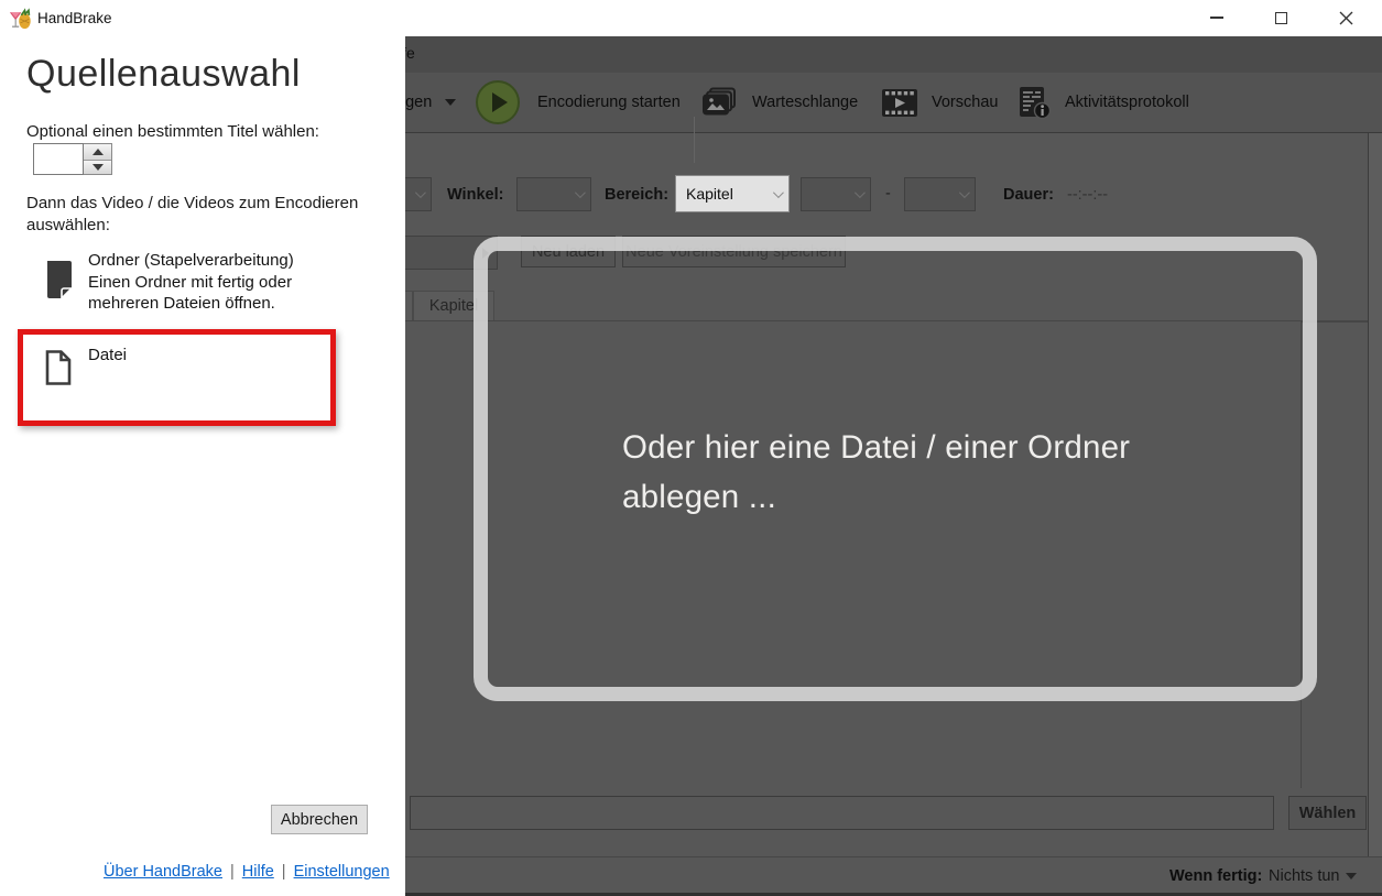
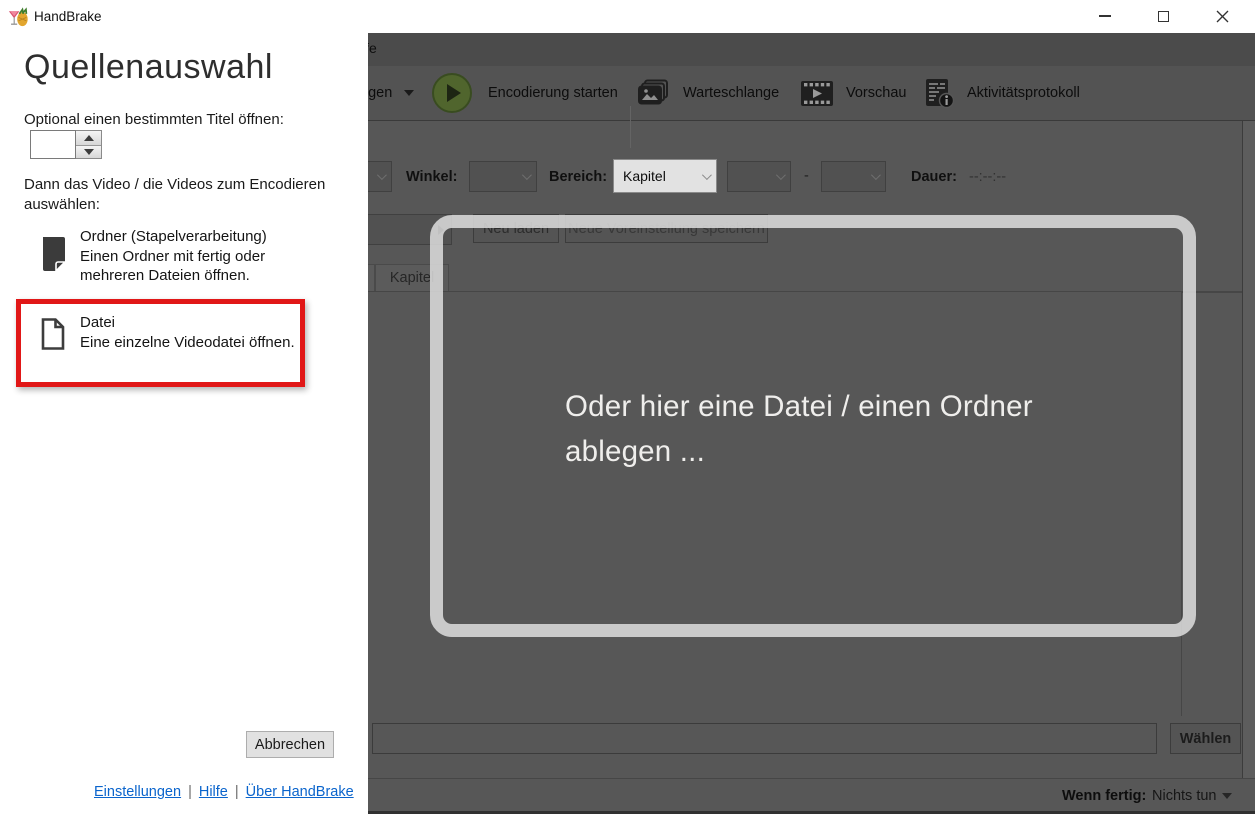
  gen
  Encodierung starten
  Warteschlange
  Vorschau
  Aktivitätsprotokoll
  Winkel:
  Bereich:
  Kapitel
  -
  Dauer:
  --:--:--
  Neu laden
  Neue Voreinstellung speichern
  Kapitel
- Oder hier eine Datei / einer Ordner ablegen ...
+ Oder hier eine Datei / einen Ordner ablegen ...
  Wählen
  Wenn fertig:
  Nichts tun
  Quellenauswahl
- Optional einen bestimmten Titel wählen:
+ Optional einen bestimmten Titel öffnen:
  Dann das Video / die Videos zum Encodieren auswählen:
  Ordner (Stapelverarbeitung)
  Einen Ordner mit fertig oder mehreren Dateien öffnen.
  Datei
+ Eine einzelne Videodatei öffnen.
  Abbrechen
- Über HandBrake
+ Einstellungen
  |
  Hilfe
  |
- Einstellungen
+ Über HandBrake
  HandBrake
